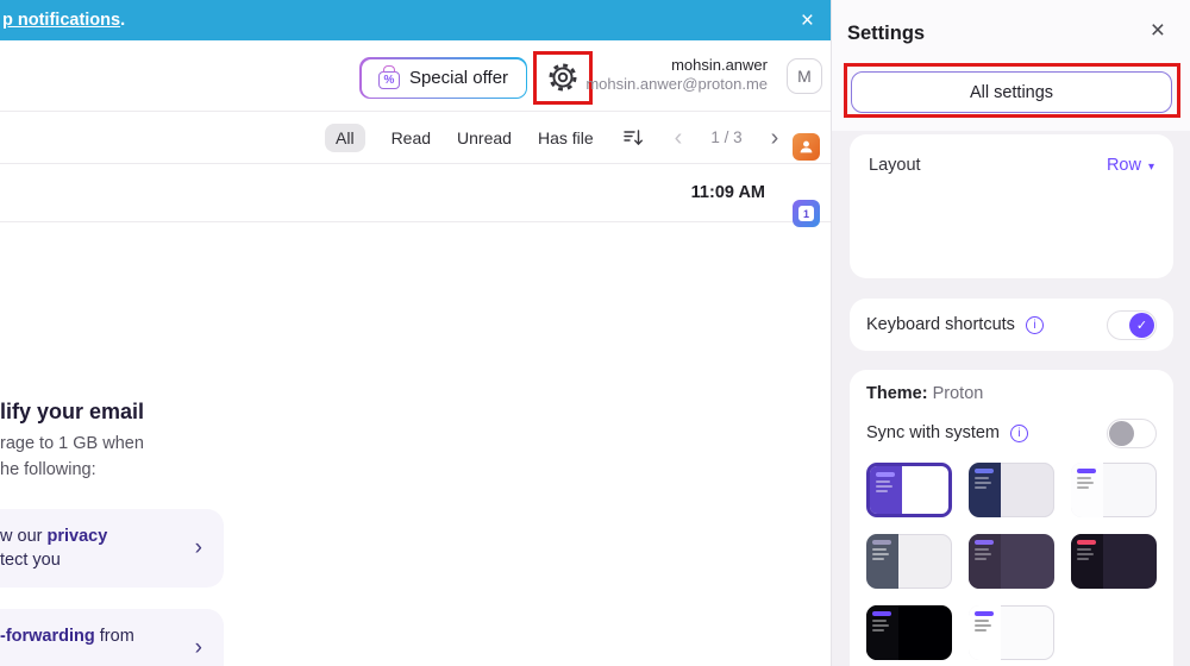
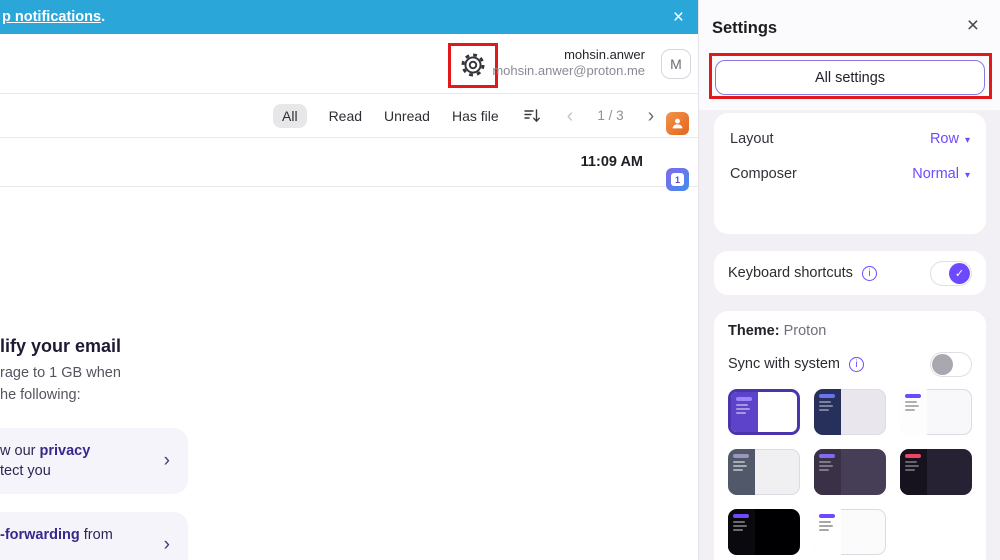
  p notifications
  .
  ×
- %
- Special offer
  mohsin.anwer
  mohsin.anwer@proton.me
  M
  All
  Read
  Unread
  Has file
  ‹
  1 / 3
  ›
  11:09 AM
  lify your email
  rage to 1 GB when
  he following:
  w our privacy
  tect you
  ›
  -forwarding from
  ›
  1
  Settings
  ×
  All settings
  Layout
  Row ▾
+ Composer
+ Normal ▾
  Keyboard shortcuts
  i
  ✓
  Theme: Proton
  Sync with system
  i
